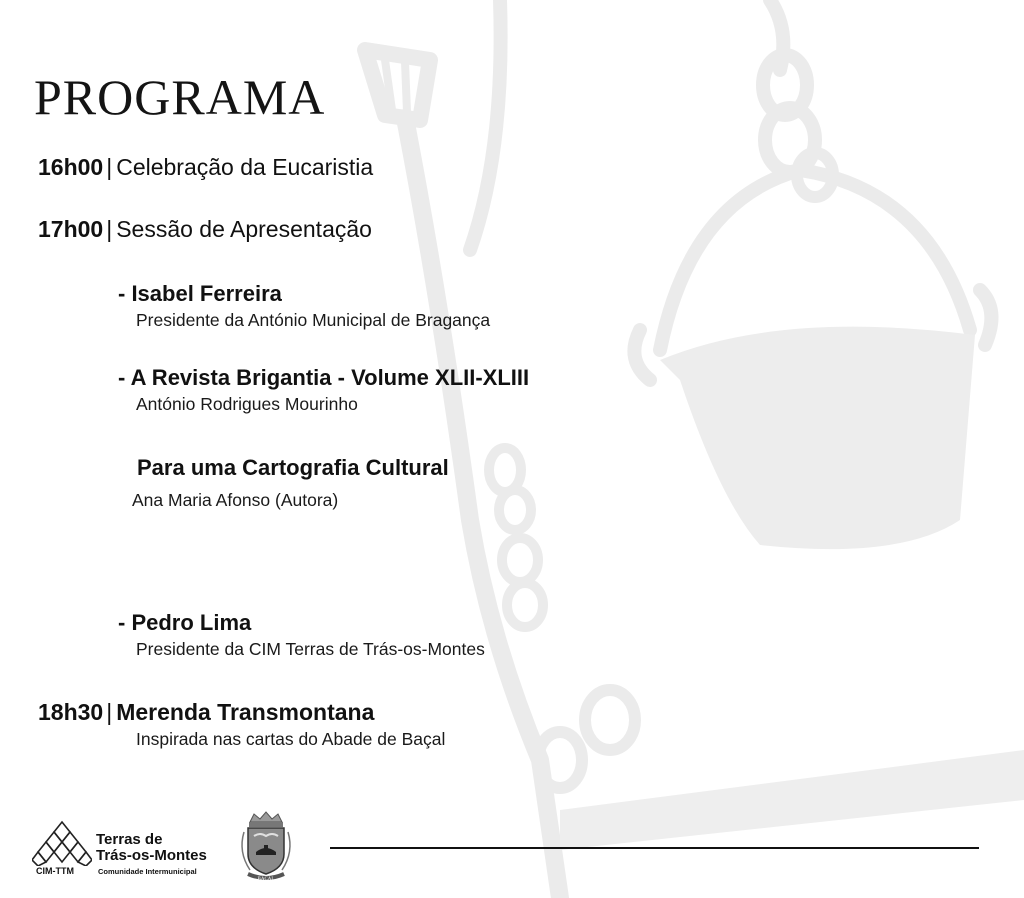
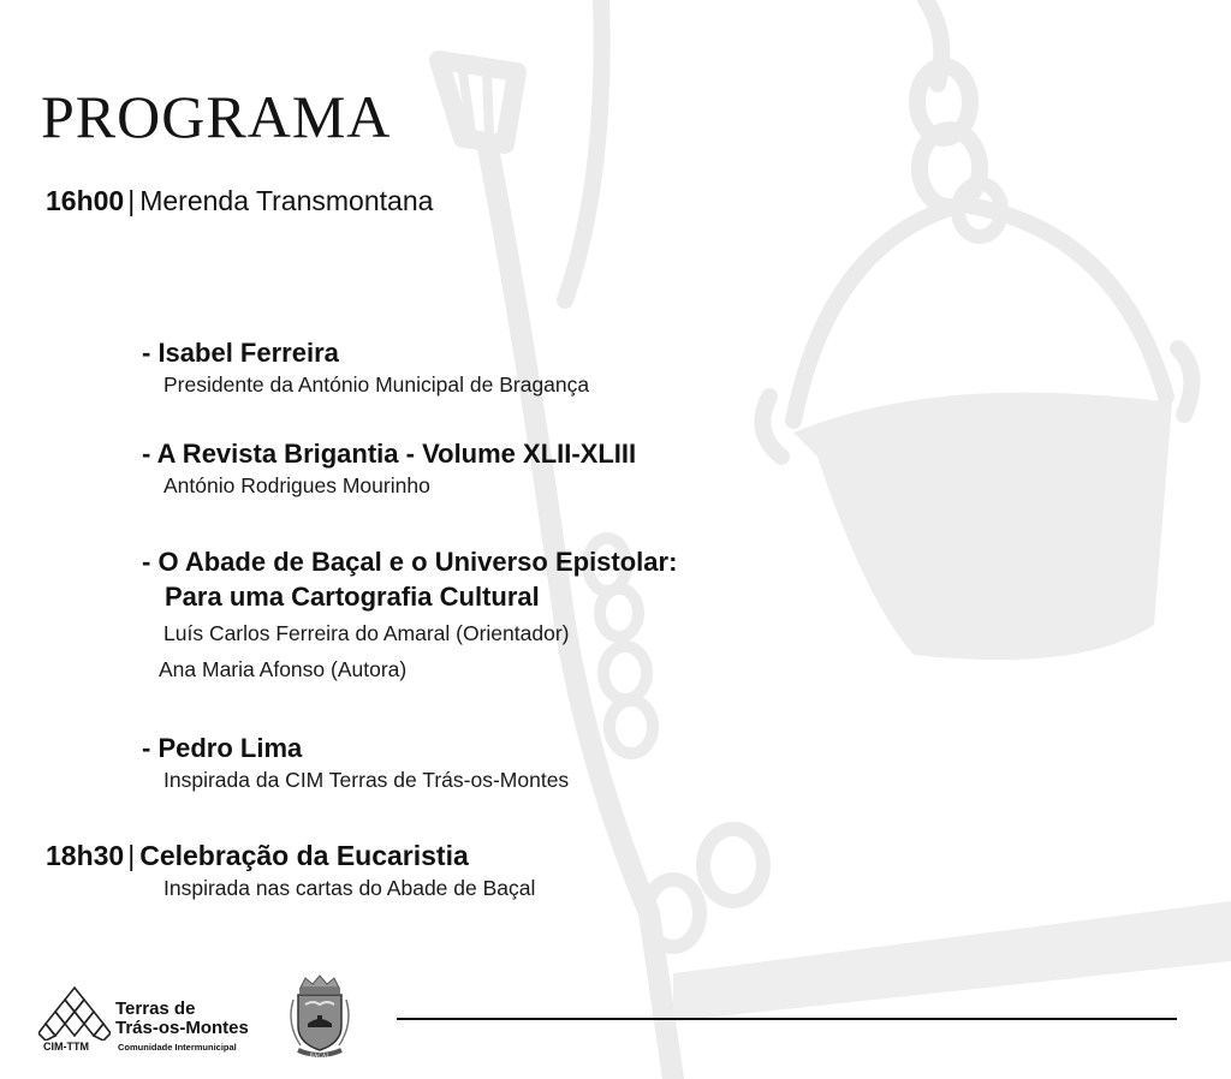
  PROGRAMA
- 16h00| Celebração da Eucaristia
+ 16h00| Merenda Transmontana
- 17h00| Sessão de Apresentação
  - Isabel Ferreira
  Presidente da António Municipal de Bragança
  - A Revista Brigantia - Volume XLII-XLIII
  António Rodrigues Mourinho
+ - O Abade de Baçal e o Universo Epistolar:
  Para uma Cartografia Cultural
+ Luís Carlos Ferreira do Amaral (Orientador)
  Ana Maria Afonso (Autora)
  - Pedro Lima
- Presidente da CIM Terras de Trás-os-Montes
+ Inspirada da CIM Terras de Trás-os-Montes
- 18h30| Merenda Transmontana
+ 18h30| Celebração da Eucaristia
  Inspirada nas cartas do Abade de Baçal
  CIM-TTM
  Terras de
  Trás-os-Montes
  Comunidade Intermunicipal
